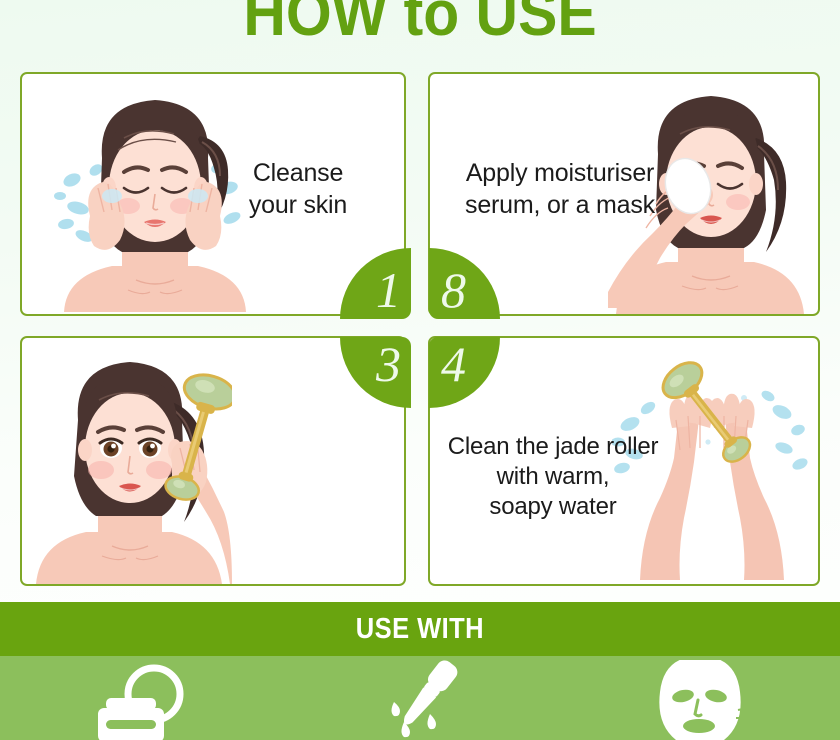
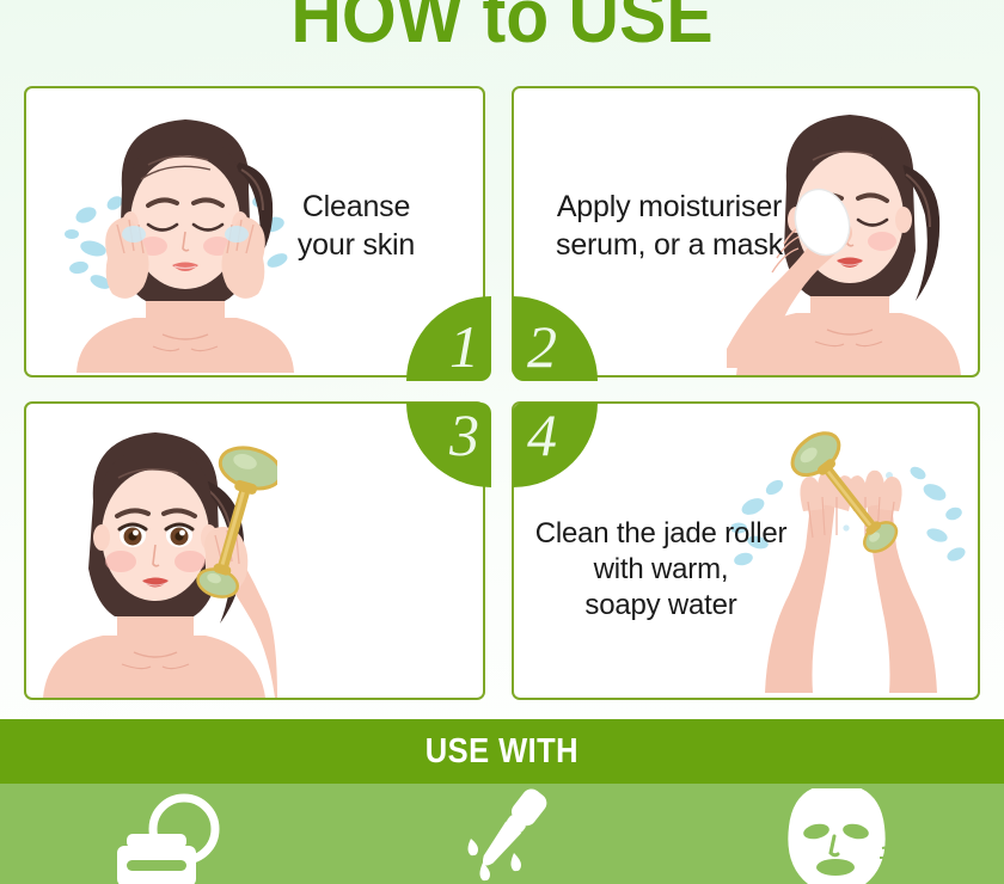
  HOW to USE
  Cleanse
  your skin
  Apply moisturiser
  serum, or a mask
  Clean the jade roller
  with warm,
  soapy water
  1
- 8
+ 2
  3
  4
  USE WITH
